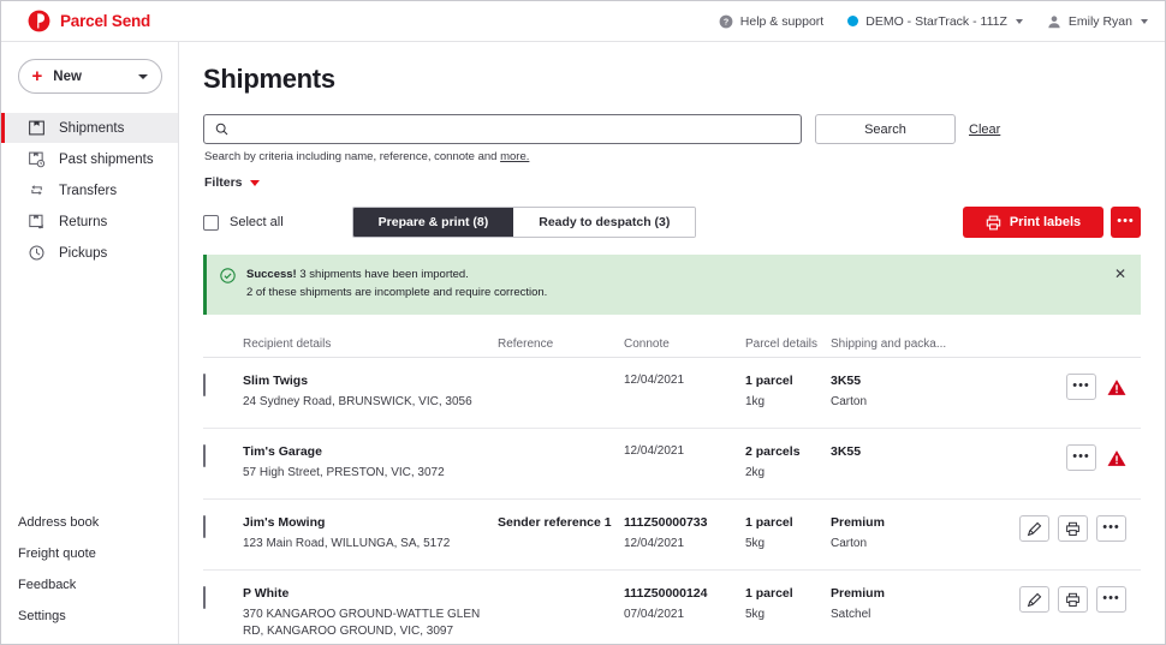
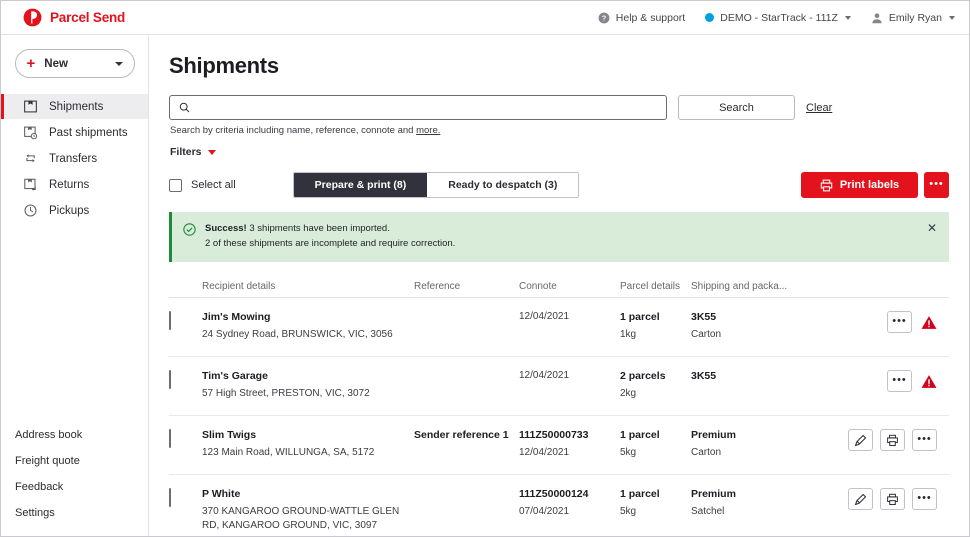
  Parcel Send
  ?
  Help & support
  DEMO - StarTrack - 111Z
  Emily Ryan
  +
  New
  Shipments
  Past shipments
  Transfers
  Returns
  Pickups
  Address book
  Freight quote
  Feedback
  Settings
  Shipments
  Search
  Clear
  Search by criteria including name, reference, connote and more.
  Filters
  Select all
  Prepare & print (8)
  Ready to despatch (3)
  Print labels
  •••
  Success! 3 shipments have been imported.
  2 of these shipments are incomplete and require correction.
  ✕
  Recipient details
  Reference
  Connote
  Parcel details
  Shipping and packa...
- Slim Twigs
+ Jim's Mowing
  24 Sydney Road, BRUNSWICK, VIC, 3056
  12/04/2021
  1 parcel
  1kg
  3K55
  Carton
  •••
  Tim's Garage
  57 High Street, PRESTON, VIC, 3072
  12/04/2021
  2 parcels
  2kg
  3K55
  •••
- Jim's Mowing
+ Slim Twigs
  123 Main Road, WILLUNGA, SA, 5172
  Sender reference 1
  111Z50000733
  12/04/2021
  1 parcel
  5kg
  Premium
  Carton
  •••
  P White
  370 KANGAROO GROUND-WATTLE GLEN RD, KANGAROO GROUND, VIC, 3097
  111Z50000124
  07/04/2021
  1 parcel
  5kg
  Premium
  Satchel
  •••
